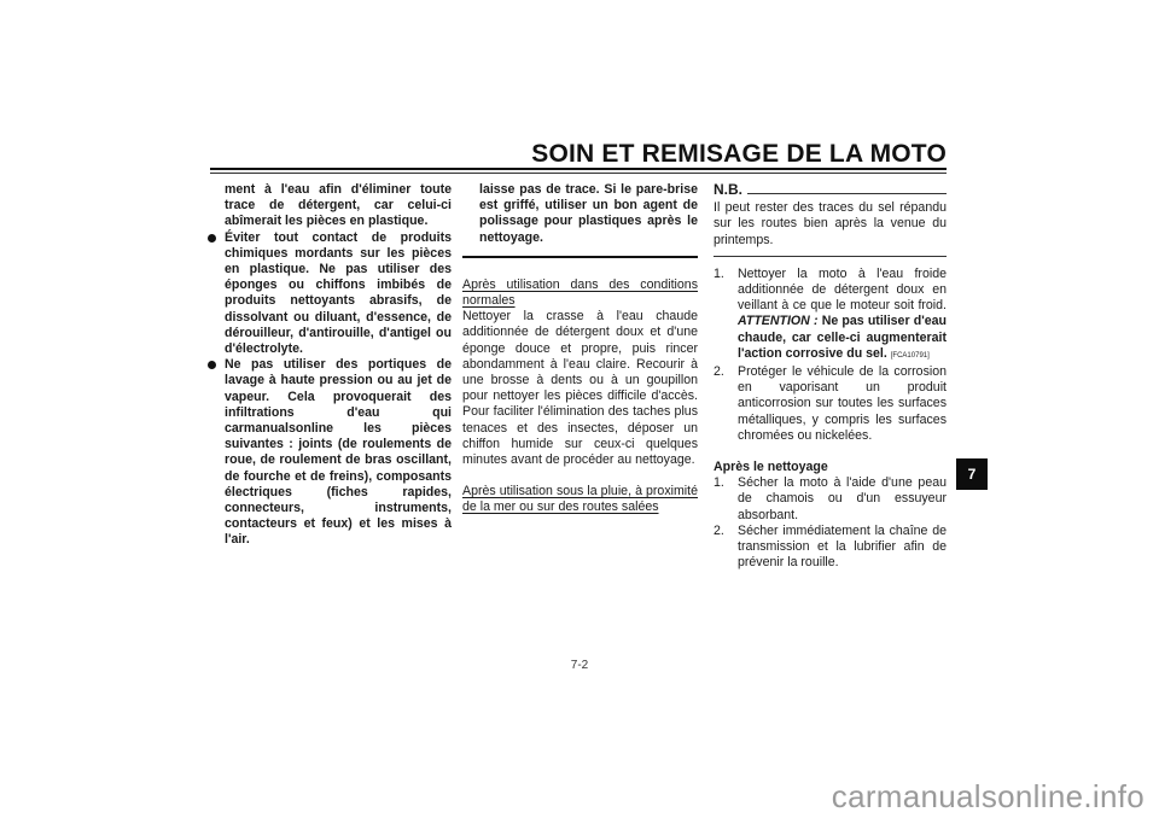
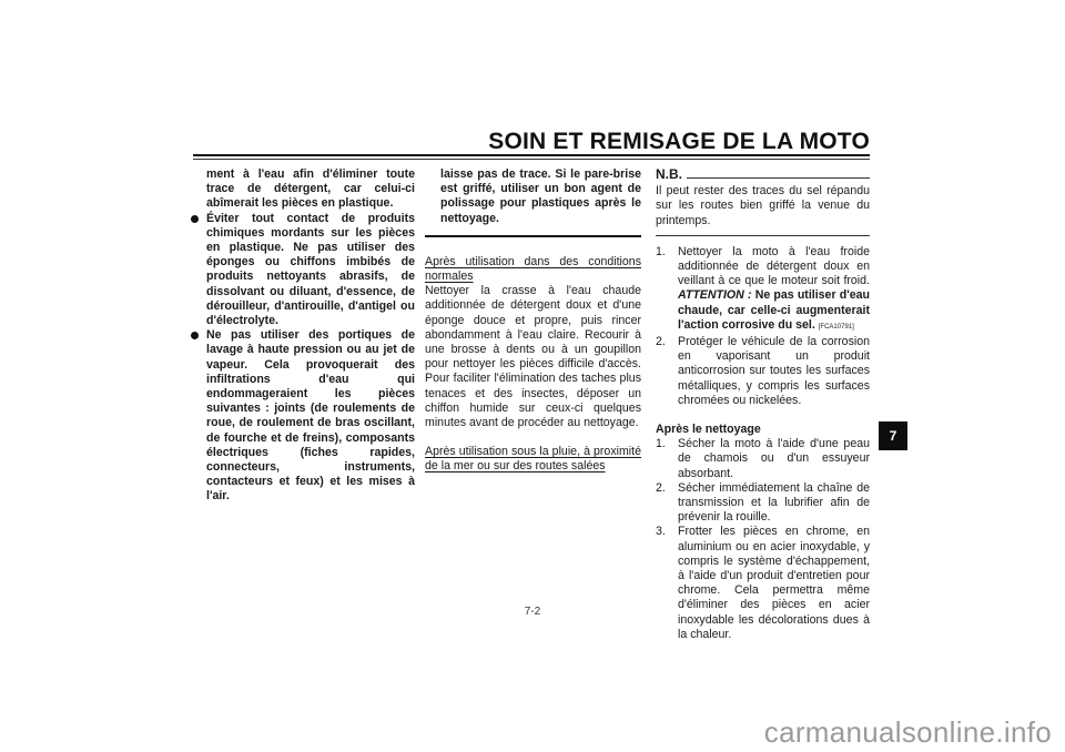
  SOIN ET REMISAGE DE LA MOTO
  ment à l'eau afin d'éliminer toute trace de détergent, car celui-ci abîmerait les pièces en plastique.
  Éviter tout contact de produits chimiques mordants sur les pièces en plastique. Ne pas utiliser des éponges ou chiffons imbibés de produits nettoyants abrasifs, de dissolvant ou diluant, d'essence, de dérouilleur, d'antirouille, d'antigel ou d'électrolyte.
- Ne pas utiliser des portiques de lavage à haute pression ou au jet de vapeur. Cela provoquerait des infiltrations d'eau qui carmanualsonline les pièces suivantes : joints (de roulements de roue, de roulement de bras oscillant, de fourche et de freins), composants électriques (fiches rapides, connecteurs, instruments, contacteurs et feux) et les mises à l'air.
+ Ne pas utiliser des portiques de lavage à haute pression ou au jet de vapeur. Cela provoquerait des infiltrations d'eau qui endommageraient les pièces suivantes : joints (de roulements de roue, de roulement de bras oscillant, de fourche et de freins), composants électriques (fiches rapides, connecteurs, instruments, contacteurs et feux) et les mises à l'air.
  laisse pas de trace. Si le pare-brise est griffé, utiliser un bon agent de polissage pour plastiques après le nettoyage.
  Après utilisation dans des conditions normales
  Nettoyer la crasse à l'eau chaude additionnée de détergent doux et d'une éponge douce et propre, puis rincer abondamment à l'eau claire. Recourir à une brosse à dents ou à un goupillon pour nettoyer les pièces difficile d'accès. Pour faciliter l'élimination des taches plus tenaces et des insectes, déposer un chiffon humide sur ceux-ci quelques minutes avant de procéder au nettoyage.
  Après utilisation sous la pluie, à proximité de la mer ou sur des routes salées
  N.B.
- Il peut rester des traces du sel répandu sur les routes bien après la venue du printemps.
+ Il peut rester des traces du sel répandu sur les routes bien griffé la venue du printemps.
  1.
  Nettoyer la moto à l'eau froide additionnée de détergent doux en veillant à ce que le moteur soit froid. ATTENTION : Ne pas utiliser d'eau chaude, car celle-ci augmenterait l'action corrosive du sel.
  2.
  Protéger le véhicule de la corrosion en vaporisant un produit anticorrosion sur toutes les surfaces métalliques, y compris les surfaces chromées ou nickelées.
  Après le nettoyage
  1.
  Sécher la moto à l'aide d'une peau de chamois ou d'un essuyeur absorbant.
  2.
  Sécher immédiatement la chaîne de transmission et la lubrifier afin de prévenir la rouille.
+ 3.
+ Frotter les pièces en chrome, en aluminium ou en acier inoxydable, y compris le système d'échappement, à l'aide d'un produit d'entretien pour chrome. Cela permettra même d'éliminer des pièces en acier inoxydable les décolorations dues à la chaleur.
  7
  7-2
  carmanualsonline.info
